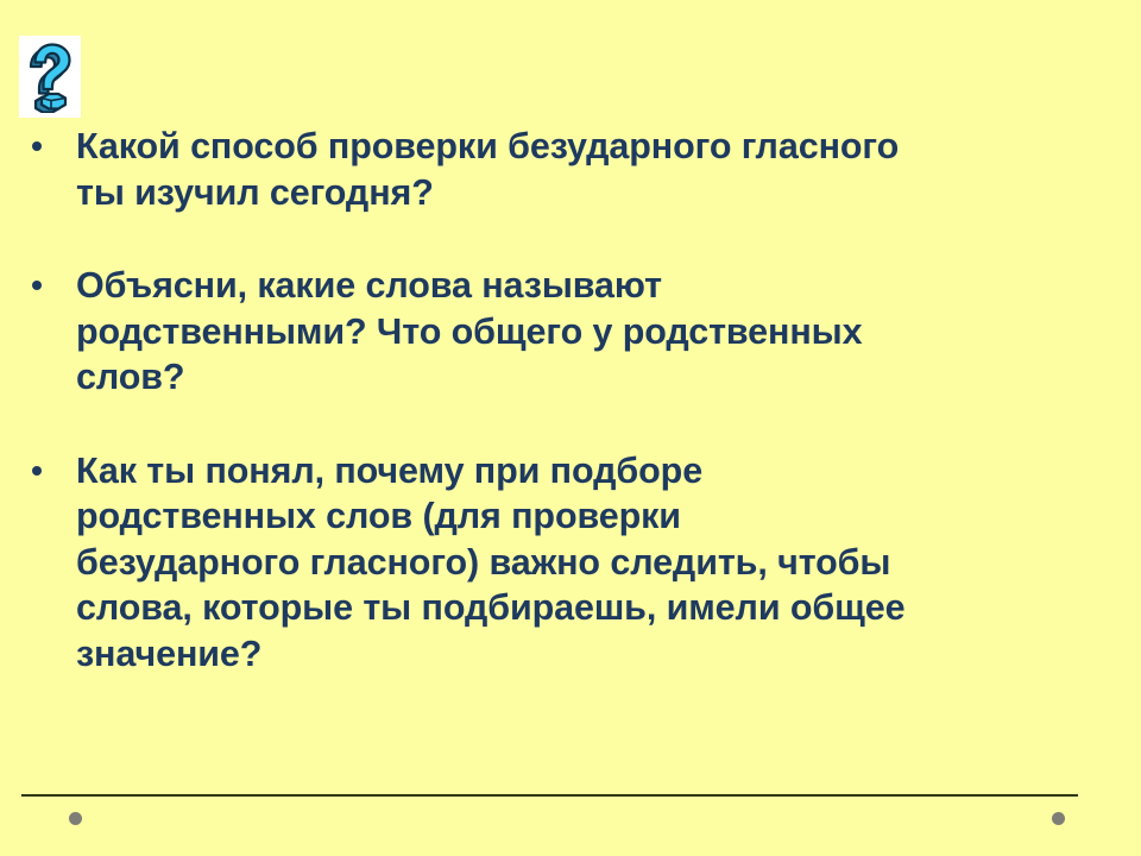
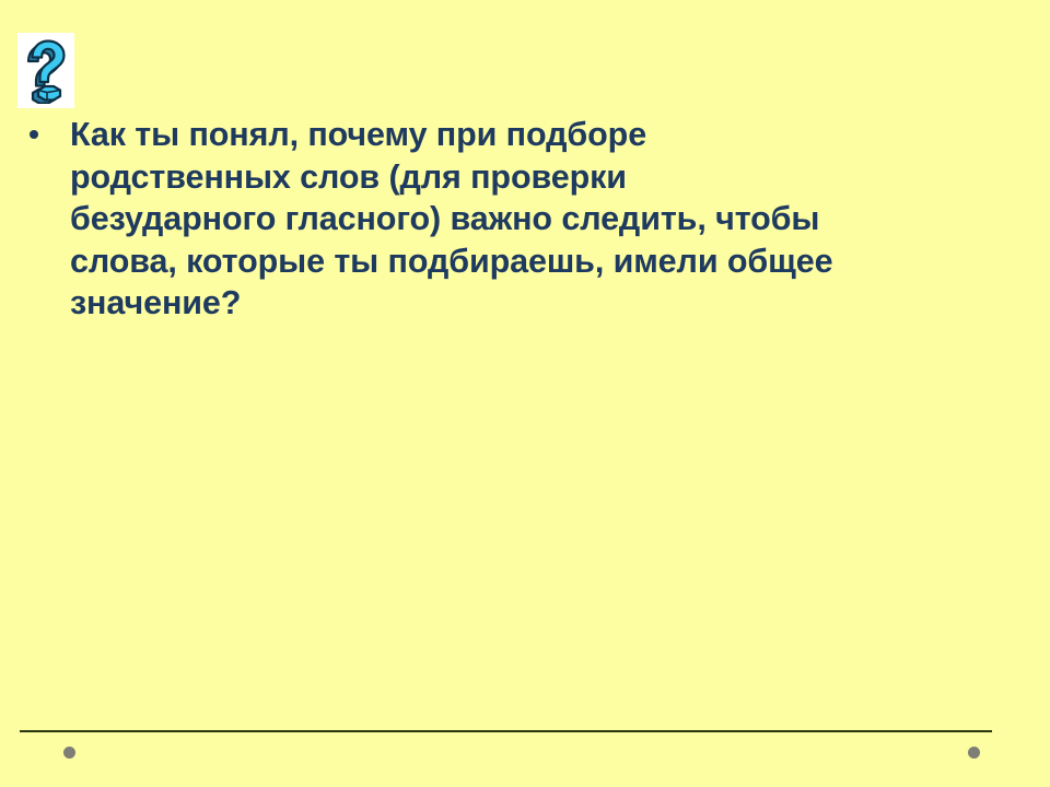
- Какой способ проверки безударного гласного
- ты изучил сегодня?
- Объясни, какие слова называют
- родственными? Что общего у родственных
- слов?
  Как ты понял, почему при подборе
  родственных слов (для проверки
  безударного гласного) важно следить, чтобы
  слова, которые ты подбираешь, имели общее
  значение?
